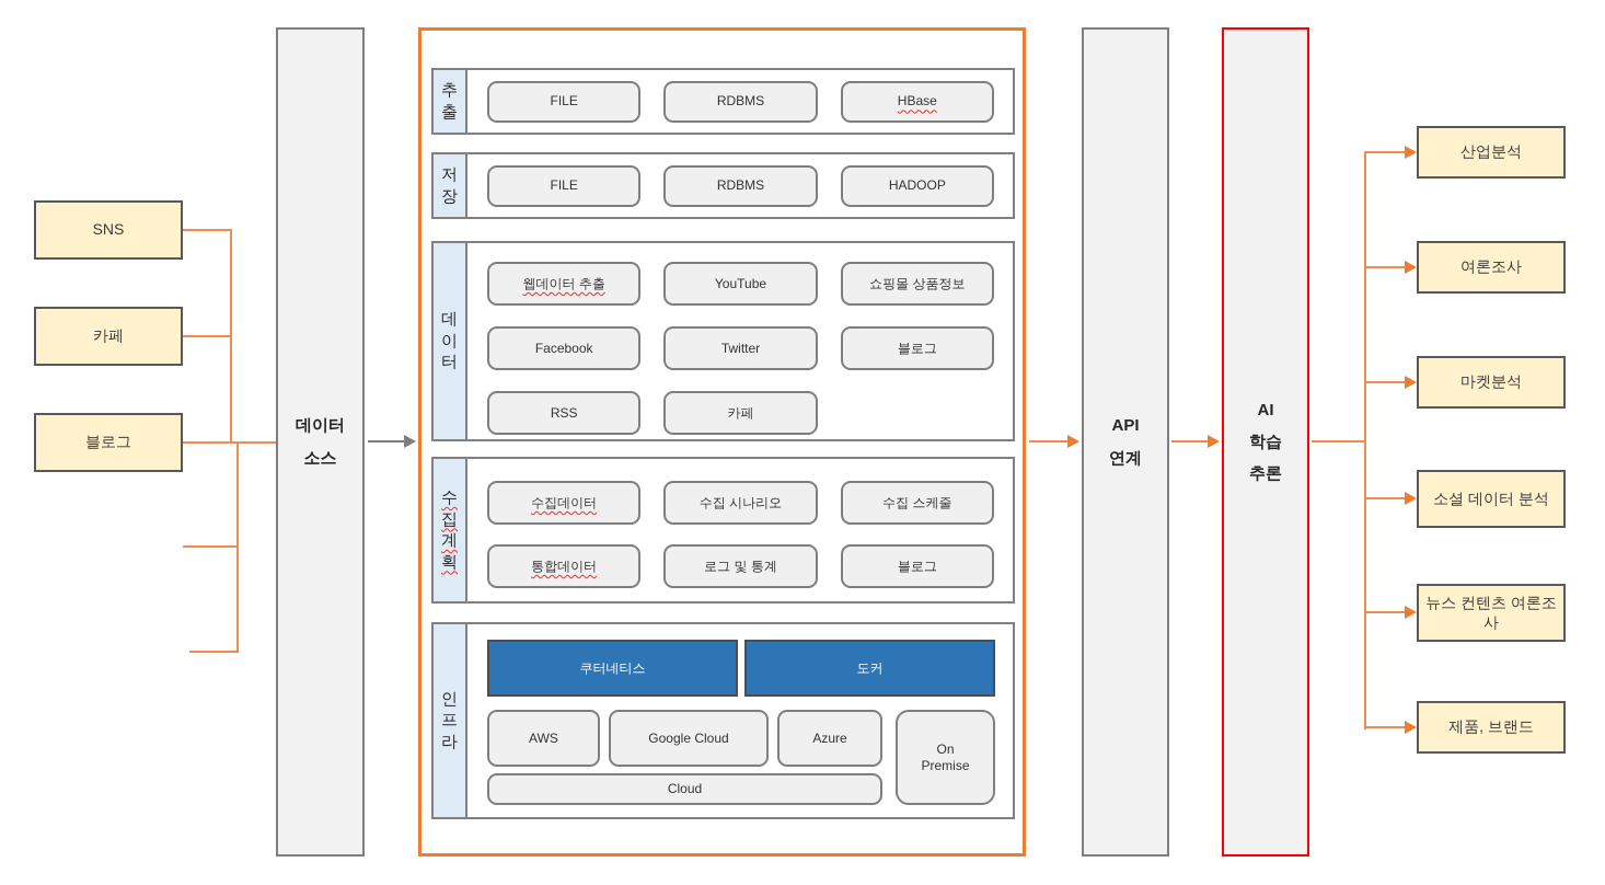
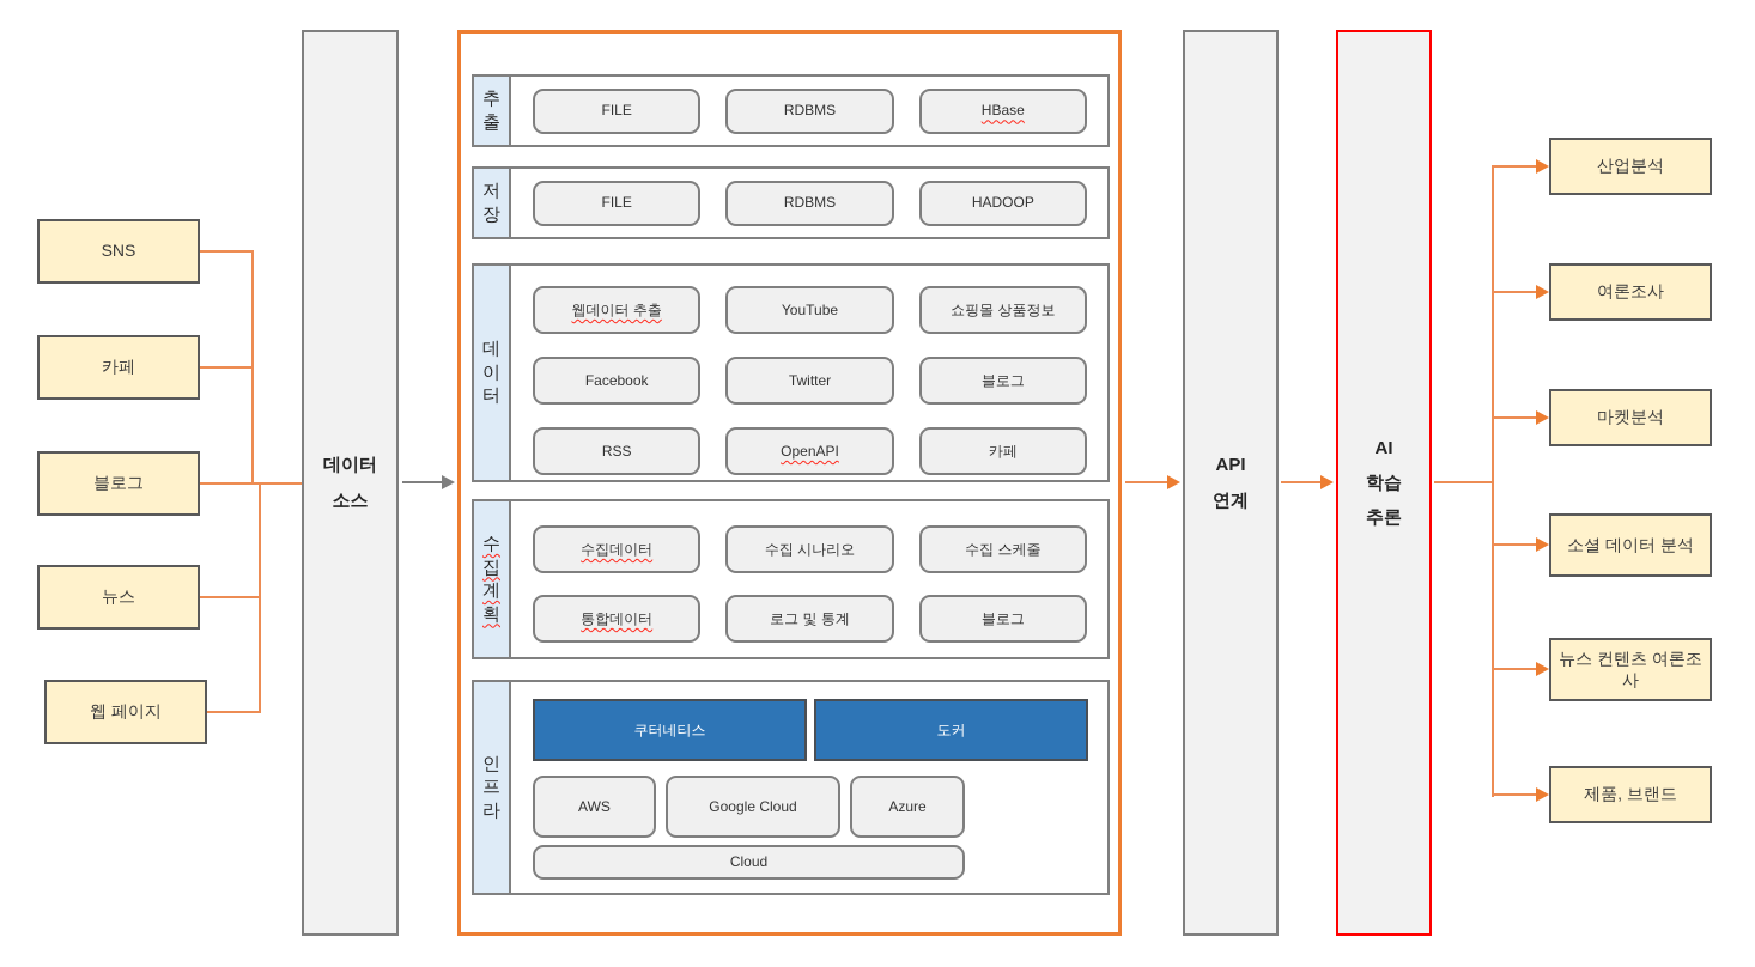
  SNS
  카페
  블로그
+ 뉴스
+ 웹 페이지
  데이터
  소스
  추출
  FILE
  RDBMS
  HBase
  저장
  FILE
  RDBMS
  HADOOP
  데이터
  웹데이터 추출
  YouTube
  쇼핑몰 상품정보
  Facebook
  Twitter
  블로그
  RSS
+ OpenAPI
  카페
  수집계획
  수집데이터
  수집 시나리오
  수집 스케줄
  통합데이터
  로그 및 통계
  블로그
  인프라
  쿠터네티스
  도커
  AWS
  Google Cloud
  Azure
- On
- Premise
  Cloud
  API
  연계
  AI
  학습
  추론
  산업분석
  여론조사
  마켓분석
  소셜 데이터 분석
  뉴스 컨텐츠 여론조사
  제품, 브랜드
